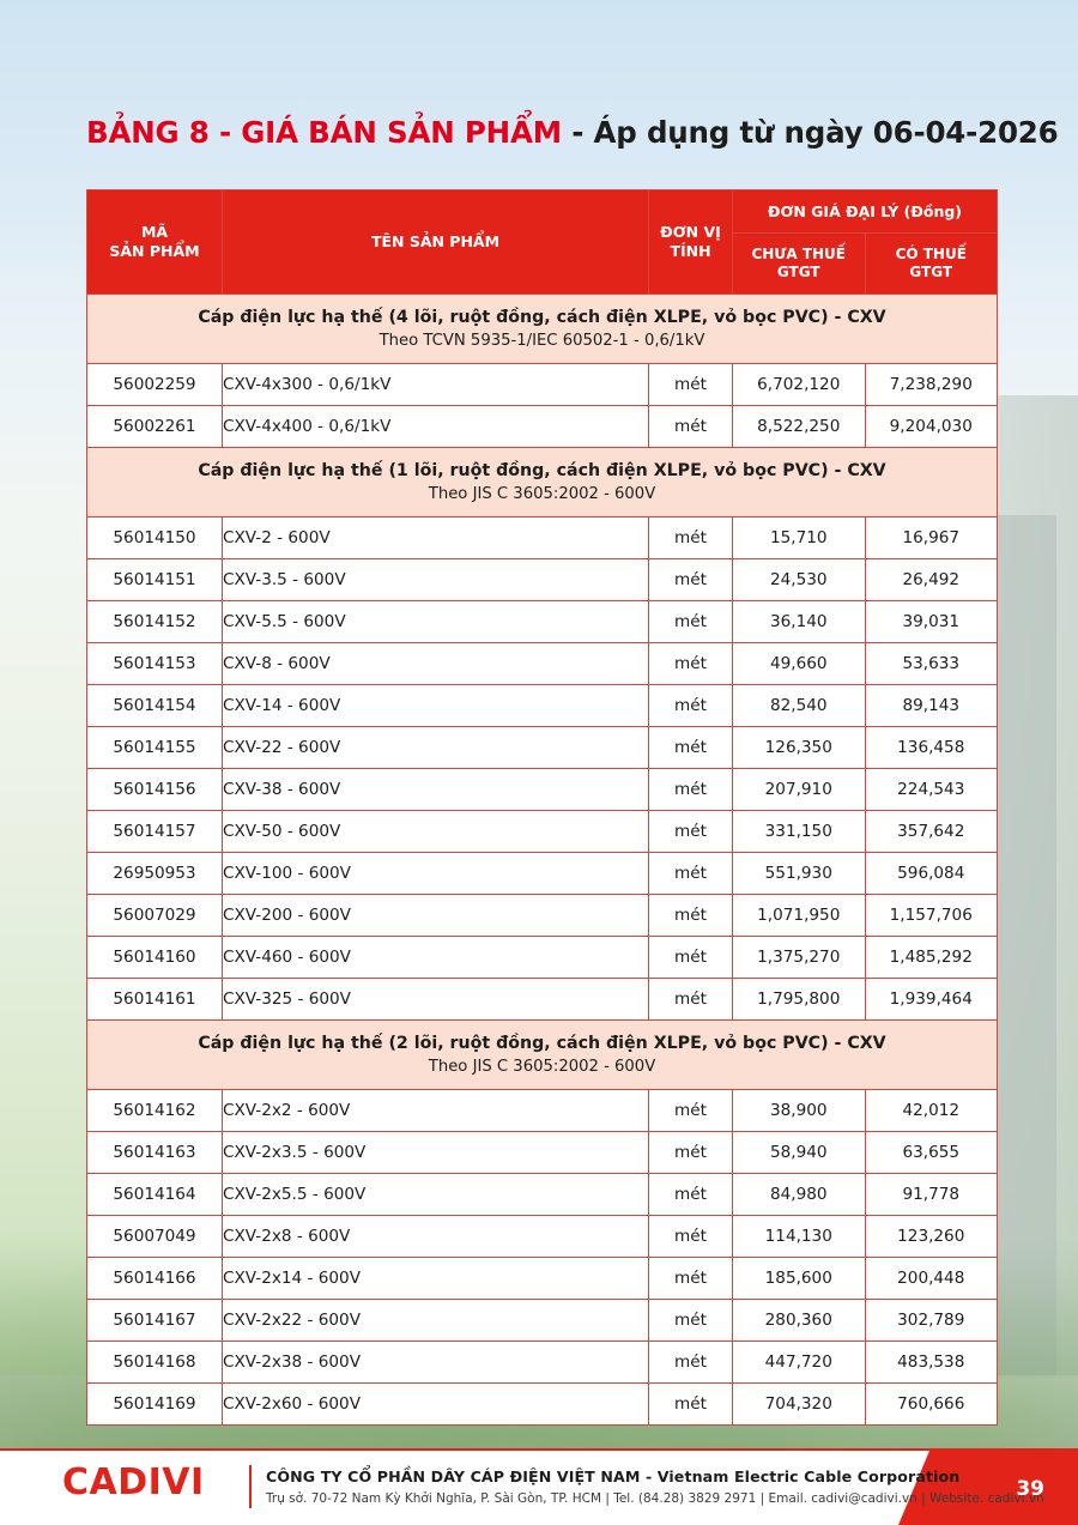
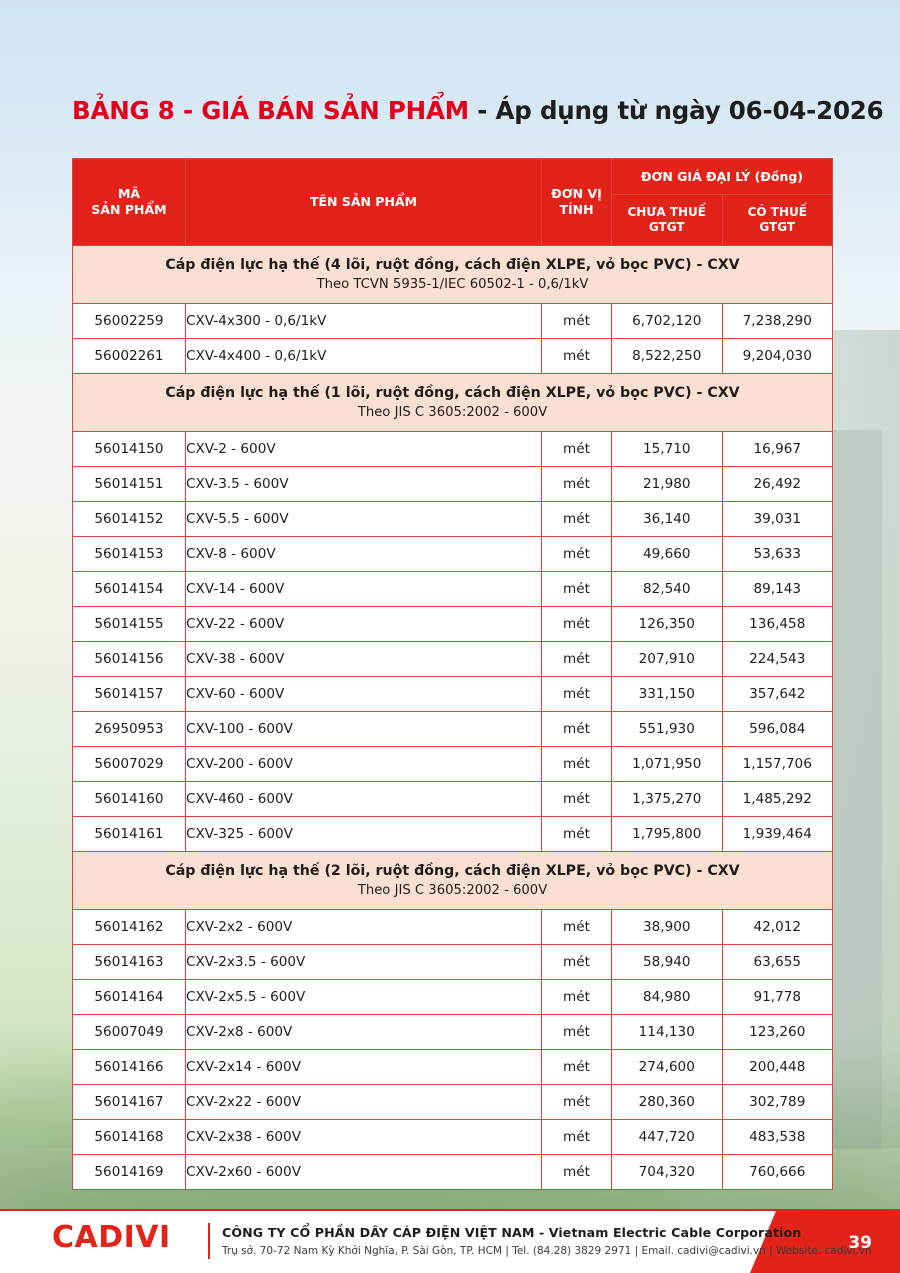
  BẢNG 8 - GIÁ BÁN SẢN PHẨM - Áp dụng từ ngày 06-04-2026
  MÃ SẢN PHẨM	TÊN SẢN PHẨM	ĐƠN VỊ TÍNH	ĐƠN GIÁ ĐẠI LÝ (Đồng)
  CHƯA THUẾ GTGT	CÓ THUẾ GTGT
  Cáp điện lực hạ thế (4 lõi, ruột đồng, cách điện XLPE, vỏ bọc PVC) - CXV Theo TCVN 5935-1/IEC 60502-1 - 0,6/1kV
  56002259	CXV-4x300 - 0,6/1kV	mét	6,702,120	7,238,290
  56002261	CXV-4x400 - 0,6/1kV	mét	8,522,250	9,204,030
  Cáp điện lực hạ thế (1 lõi, ruột đồng, cách điện XLPE, vỏ bọc PVC) - CXV Theo JIS C 3605:2002 - 600V
  56014150	CXV-2 - 600V	mét	15,710	16,967
- 56014151	CXV-3.5 - 600V	mét	24,530	26,492
+ 56014151	CXV-3.5 - 600V	mét	21,980	26,492
  56014152	CXV-5.5 - 600V	mét	36,140	39,031
  56014153	CXV-8 - 600V	mét	49,660	53,633
  56014154	CXV-14 - 600V	mét	82,540	89,143
  56014155	CXV-22 - 600V	mét	126,350	136,458
  56014156	CXV-38 - 600V	mét	207,910	224,543
- 56014157	CXV-50 - 600V	mét	331,150	357,642
+ 56014157	CXV-60 - 600V	mét	331,150	357,642
  26950953	CXV-100 - 600V	mét	551,930	596,084
  56007029	CXV-200 - 600V	mét	1,071,950	1,157,706
  56014160	CXV-460 - 600V	mét	1,375,270	1,485,292
  56014161	CXV-325 - 600V	mét	1,795,800	1,939,464
  Cáp điện lực hạ thế (2 lõi, ruột đồng, cách điện XLPE, vỏ bọc PVC) - CXV Theo JIS C 3605:2002 - 600V
  56014162	CXV-2x2 - 600V	mét	38,900	42,012
  56014163	CXV-2x3.5 - 600V	mét	58,940	63,655
  56014164	CXV-2x5.5 - 600V	mét	84,980	91,778
  56007049	CXV-2x8 - 600V	mét	114,130	123,260
- 56014166	CXV-2x14 - 600V	mét	185,600	200,448
+ 56014166	CXV-2x14 - 600V	mét	274,600	200,448
  56014167	CXV-2x22 - 600V	mét	280,360	302,789
  56014168	CXV-2x38 - 600V	mét	447,720	483,538
  56014169	CXV-2x60 - 600V	mét	704,320	760,666
  CADIVI
  CÔNG TY CỔ PHẦN DÂY CÁP ĐIỆN VIỆT NAM - Vietnam Electric Cable Corporation
  Trụ sở. 70-72 Nam Kỳ Khởi Nghĩa, P. Sài Gòn, TP. HCM | Tel. (84.28) 3829 2971 | Email. cadivi@cadivi.vn | Website. cadivi.vn
  39
